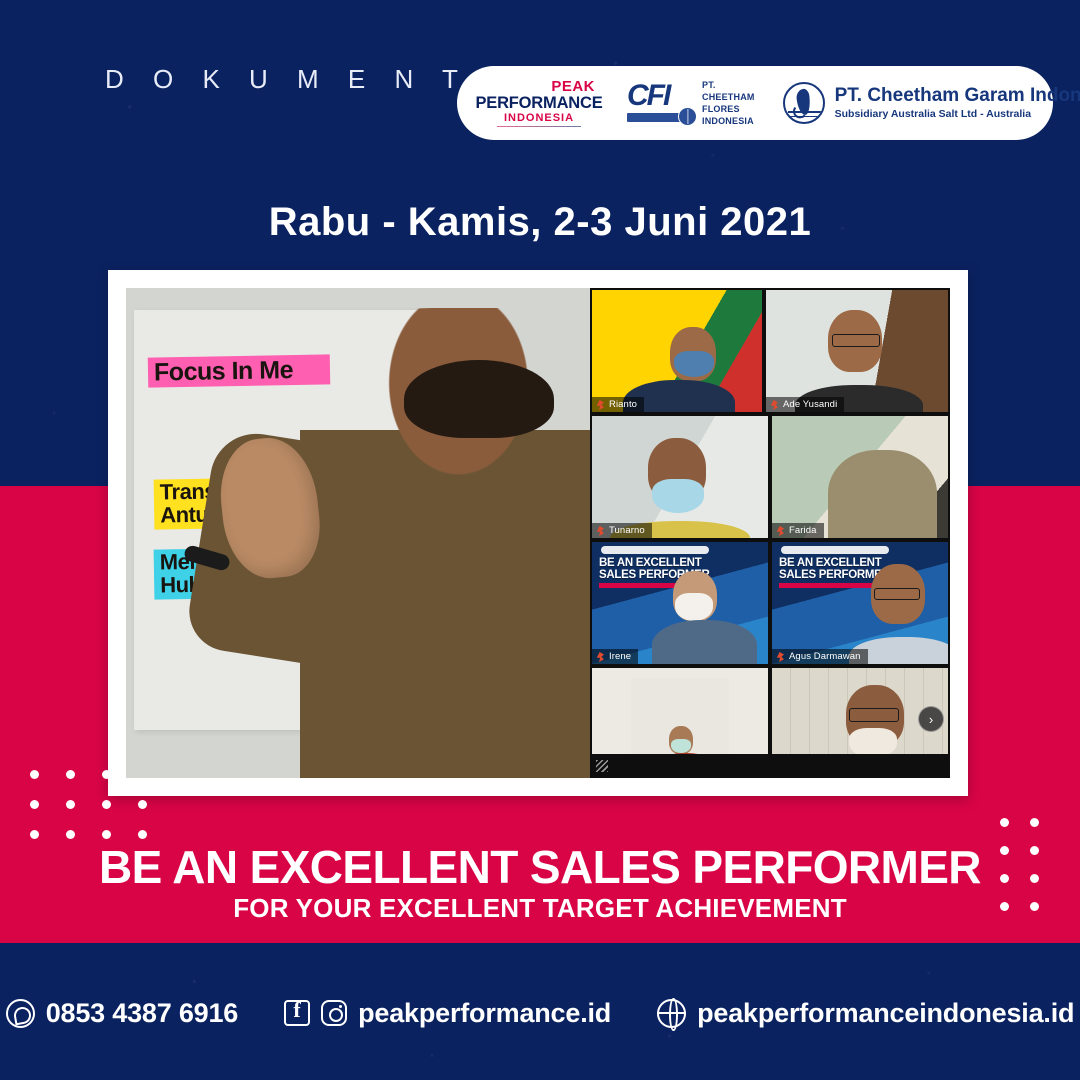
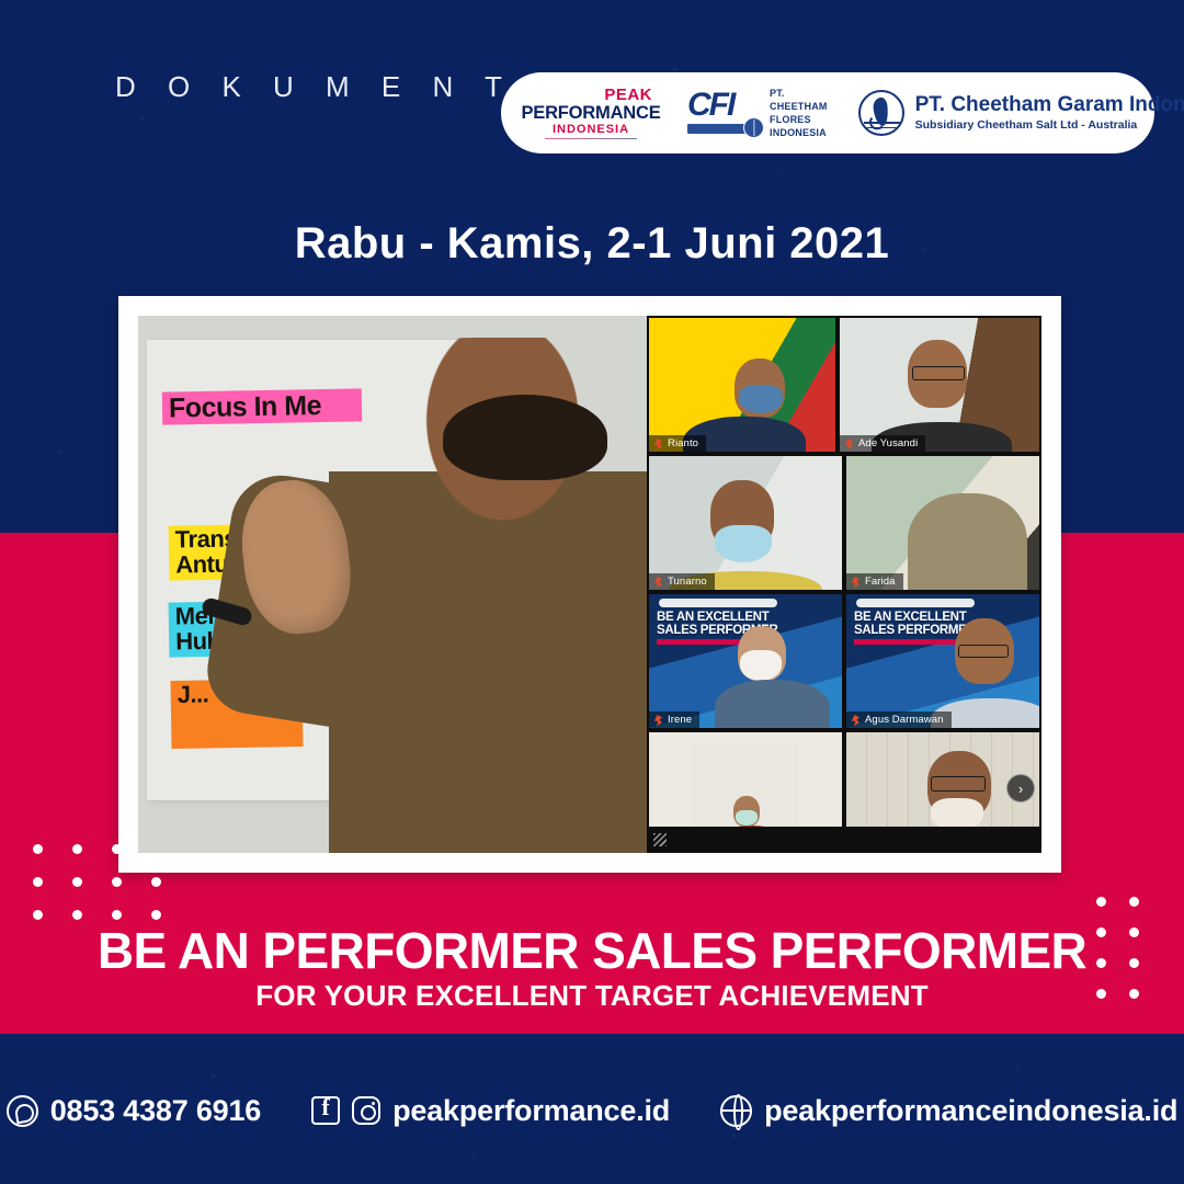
  D O K U M E N T
  PEAK
  PERFORMANCE
  INDONESIA
  CFI
  PT.
  CHEETHAM
  FLORES
  INDONESIA
  PT. Cheetham Garam Indon
- Subsidiary Australia Salt Ltd - Australia
+ Subsidiary Cheetham Salt Ltd - Australia
- Rabu - Kamis, 2-3 Juni 2021
+ Rabu - Kamis, 2-1 Juni 2021
  Focus In Me
+ J...
  Rianto
  Ade Yusandi
  Tunarno
  Farida
  BE AN EXCELLENT
  SALES PERFO
  Irene
  BE AN EXCELLENT
  SALES PERFORM
  Agus Darmawan
  ›
- BE AN EXCELLENT SALES PERFORMER
+ BE AN PERFORMER SALES PERFORMER
  FOR YOUR EXCELLENT TARGET ACHIEVEMENT
  0853 4387 6916
  peakperformance.id
  peakperformanceindonesia.id
